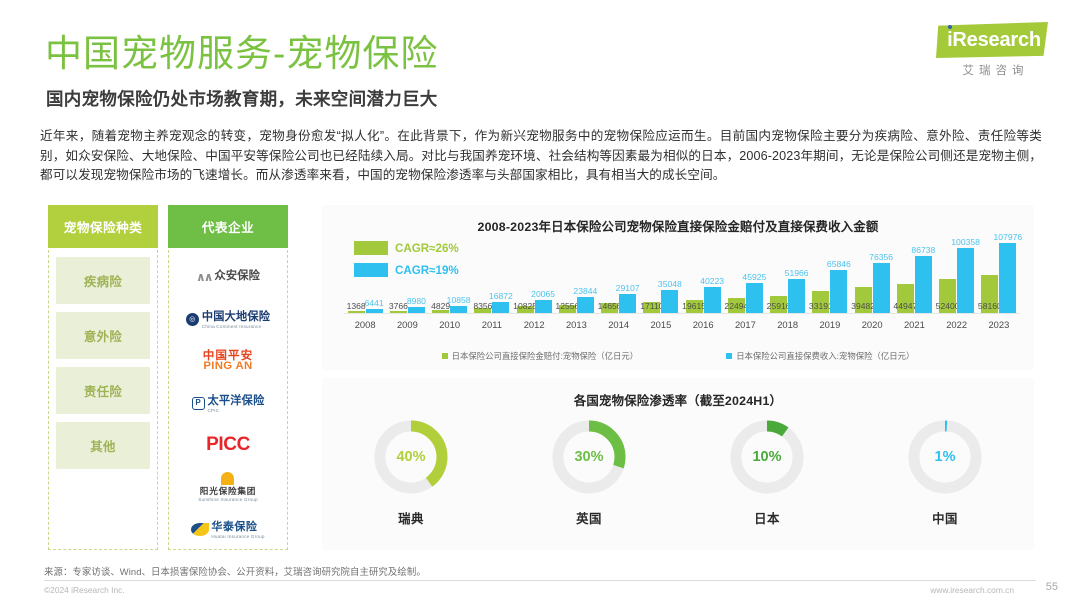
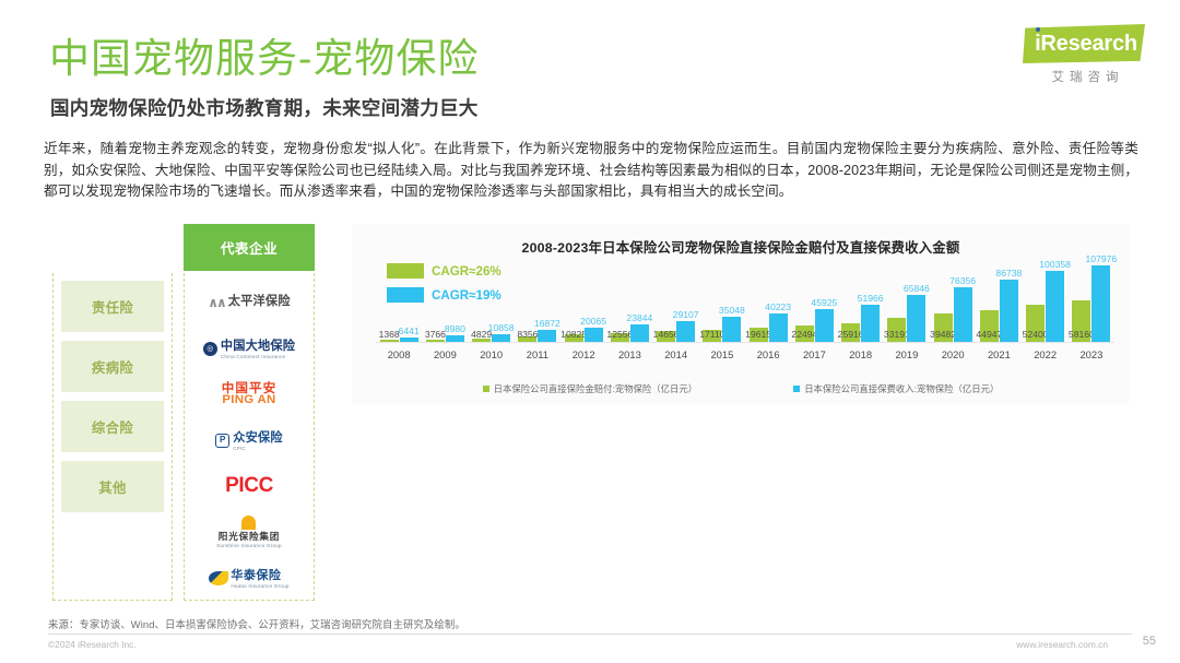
  中国宠物服务-宠物保险
  国内宠物保险仍处市场教育期，未来空间潜力巨大
  iResearch
  艾瑞咨询
- 近年来，随着宠物主养宠观念的转变，宠物身份愈发“拟人化”。在此背景下，作为新兴宠物服务中的宠物保险应运而生。目前国内宠物保险主要分为疾病险、意外险、责任险等类别，如众安保险、大地保险、中国平安等保险公司也已经陆续入局。对比与我国养宠环境、社会结构等因素最为相似的日本，2006-2023年期间，无论是保险公司侧还是宠物主侧，都可以发现宠物保险市场的飞速增长。而从渗透率来看，中国的宠物保险渗透率与头部国家相比，具有相当大的成长空间。
+ 近年来，随着宠物主养宠观念的转变，宠物身份愈发“拟人化”。在此背景下，作为新兴宠物服务中的宠物保险应运而生。目前国内宠物保险主要分为疾病险、意外险、责任险等类别，如众安保险、大地保险、中国平安等保险公司也已经陆续入局。对比与我国养宠环境、社会结构等因素最为相似的日本，2008-2023年期间，无论是保险公司侧还是宠物主侧，都可以发现宠物保险市场的飞速增长。而从渗透率来看，中国的宠物保险渗透率与头部国家相比，具有相当大的成长空间。
- 宠物保险种类
- 疾病险
+ 责任险
- 意外险
- 责任险
+ 疾病险
+ 综合险
  其他
  代表企业
  ∧∧
- 众安保险
+ 太平洋保险
  中国大地保险
  中国平安
  PING AN
  P
- 太平洋保险
+ 众安保险
  PICC
  阳光保险集团
  华泰保险
  2008-2023年日本保险公司宠物保险直接保险金赔付及直接保费收入金额
  CAGR≈26%
  CAGR≈19%
  1368
  6441
  3766
  8980
  4829
  10858
  8356
  16872
  1082
  20065
  1255
  23844
  1465
  29107
  1711
  35048
  1961
  40223
  2249
  45925
  2591
  51966
  3319
  65846
  3948
  76356
  4494
  86738
  5240
  100358
  5816
  107976
  2008
  2009
  2010
  2011
  2012
  2013
  2014
  2015
  2016
  2017
  2018
  2019
  2020
  2021
  2022
  2023
  日本保险公司直接保险金赔付:宠物保险（亿日元）
  日本保险公司直接保费收入:宠物保险（亿日元）
- 各国宠物保险渗透率（截至2024H1）
- 40%
- 瑞典
- 30%
- 英国
- 10%
- 日本
- 1%
- 中国
  来源：专家访谈、Wind、日本损害保险协会、公开资料，艾瑞咨询研究院自主研究及绘制。
  ©2024 iResearch Inc.
  www.iresearch.com.cn
  55
